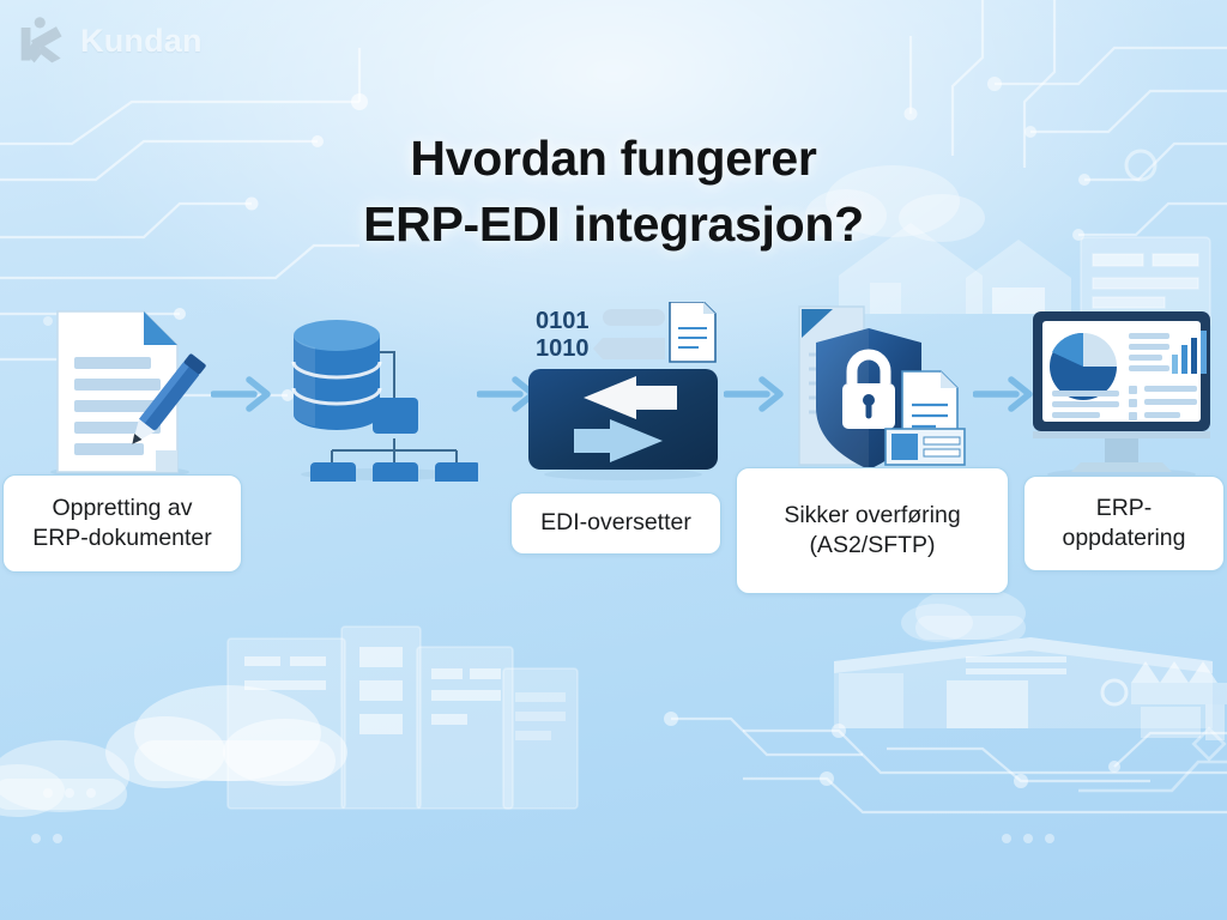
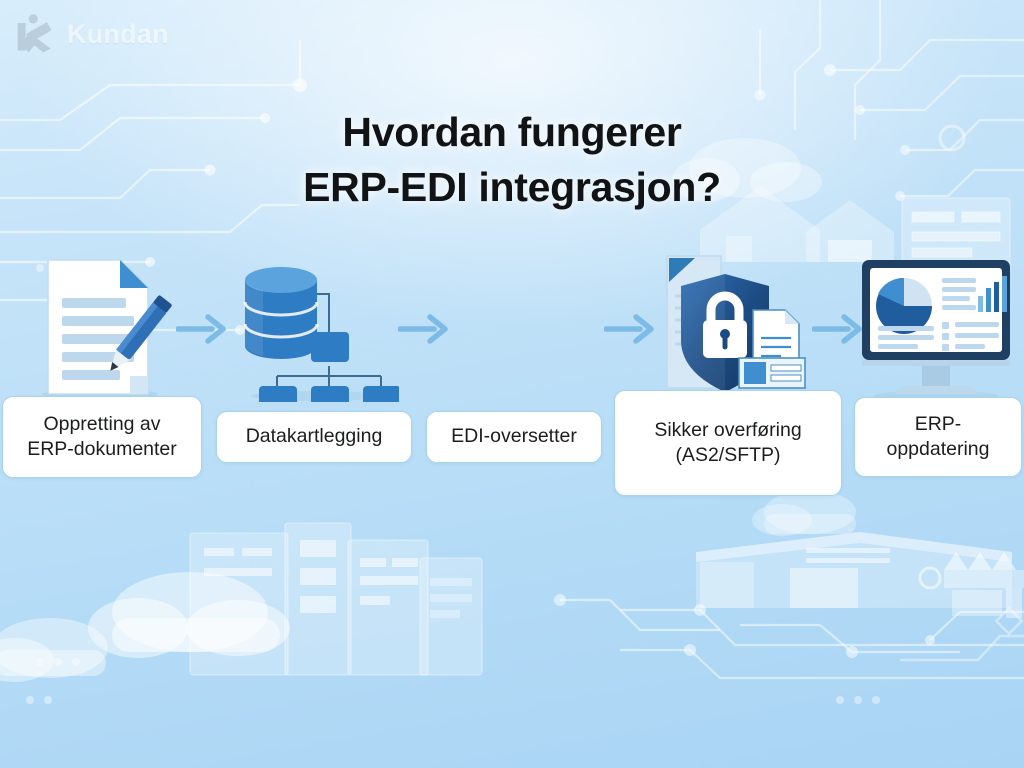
  Kundan
  Hvordan fungerer
  ERP-EDI integrasjon?
- 0101
- 1010
  Oppretting av
  ERP-dokumenter
+ Datakartlegging
  EDI-oversetter
  Sikker overføring
  (AS2/SFTP)
  ERP-
  oppdatering
